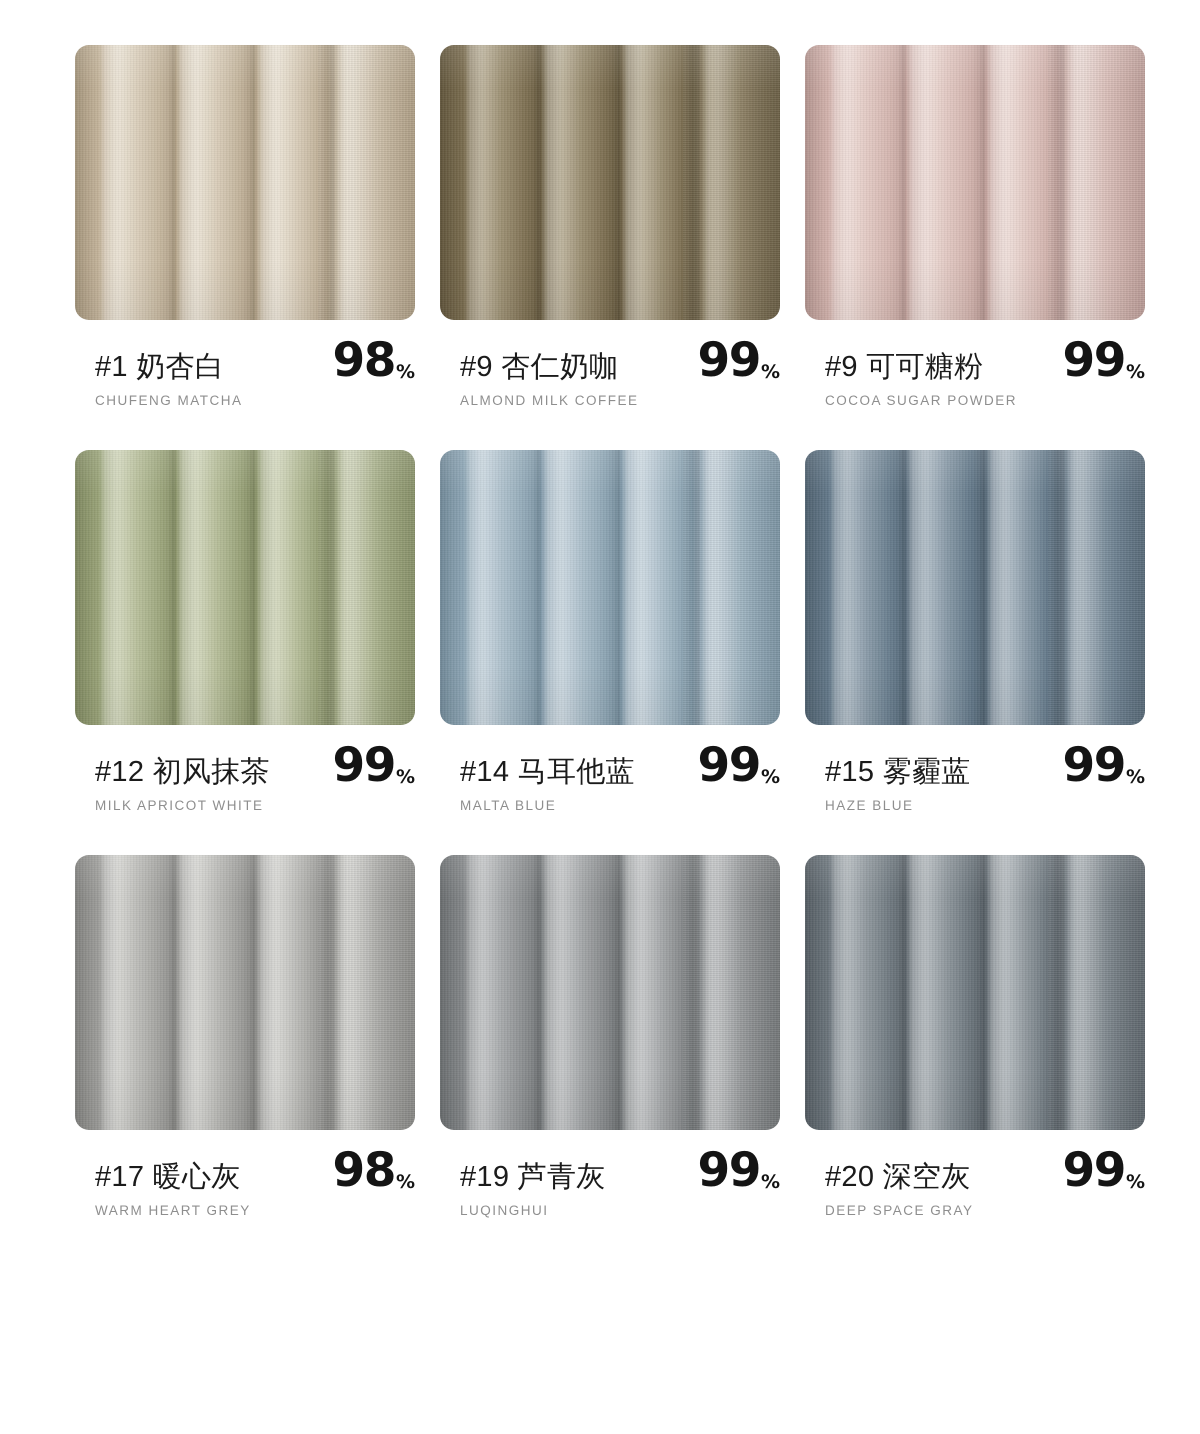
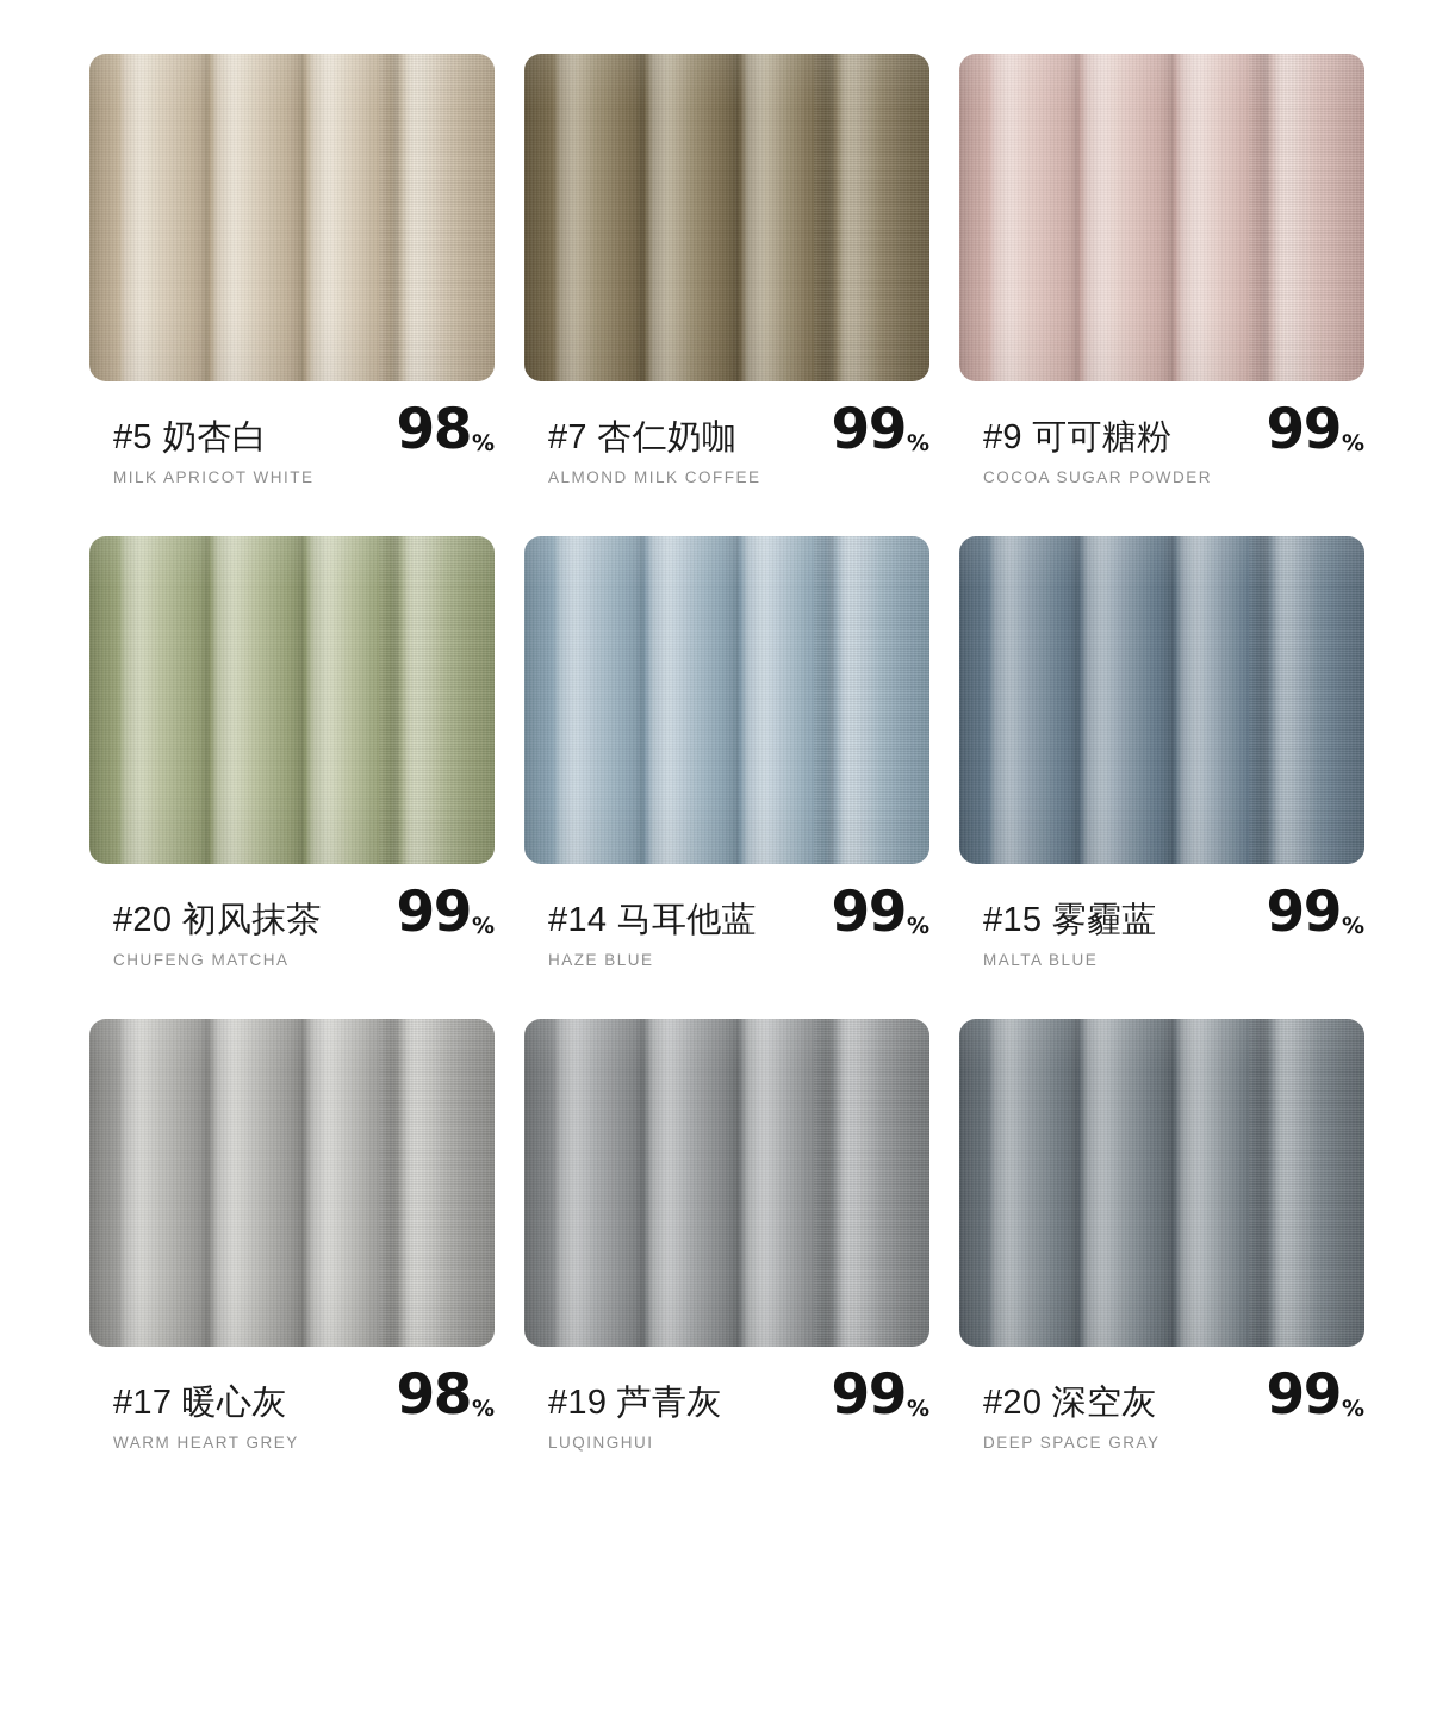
- #1 奶杏白
+ #5 奶杏白
  98
  %
- CHUFENG MATCHA
+ MILK APRICOT WHITE
- #9 杏仁奶咖
+ #7 杏仁奶咖
  99
  %
  ALMOND MILK COFFEE
  #9 可可糖粉
  99
  %
  COCOA SUGAR POWDER
- #12 初风抹茶
+ #20 初风抹茶
  99
  %
- MILK APRICOT WHITE
+ CHUFENG MATCHA
  #14 马耳他蓝
  99
  %
- MALTA BLUE
+ HAZE BLUE
  #15 雾霾蓝
  99
  %
- HAZE BLUE
+ MALTA BLUE
  #17 暖心灰
  98
  %
  WARM HEART GREY
  #19 芦青灰
  99
  %
  LUQINGHUI
  #20 深空灰
  99
  %
  DEEP SPACE GRAY
